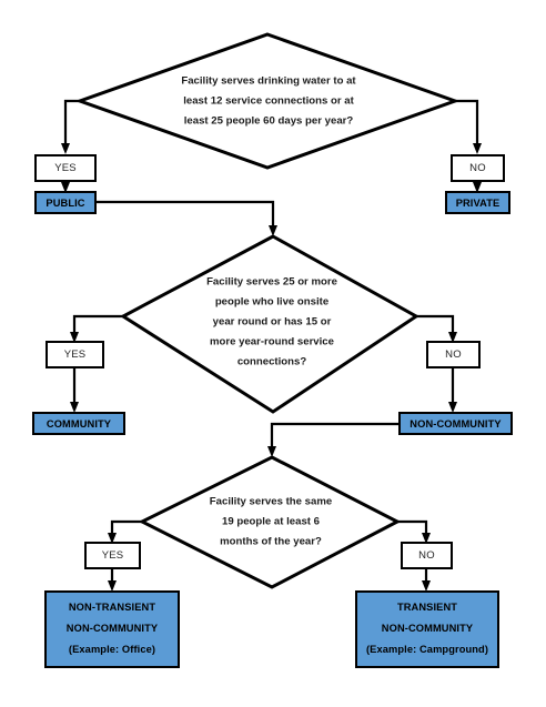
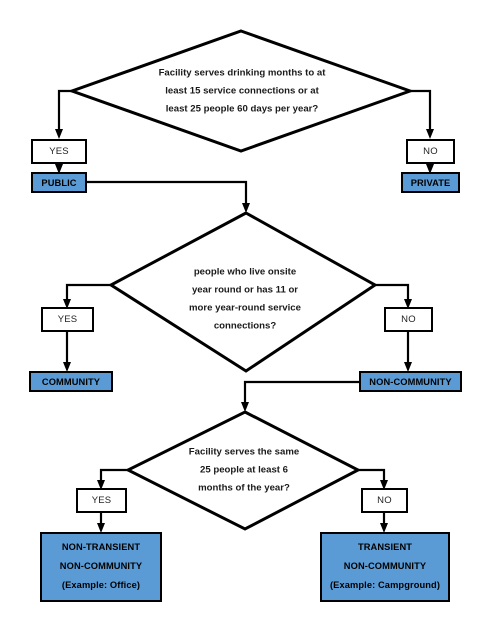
- Facility serves drinking water to at
+ Facility serves drinking months to at
- least 12 service connections or at
+ least 15 service connections or at
  least 25 people 60 days per year?
- Facility serves 25 or more
  people who live onsite
- year round or has 15 or
+ year round or has 11 or
  more year-round service
  connections?
  Facility serves the same
- 19 people at least 6
+ 25 people at least 6
  months of the year?
  YES
  NO
  PUBLIC
  PRIVATE
  YES
  NO
  COMMUNITY
  NON-COMMUNITY
  YES
  NO
  NON-TRANSIENT
  NON-COMMUNITY
  (Example: Office)
  TRANSIENT
  NON-COMMUNITY
  (Example: Campground)
